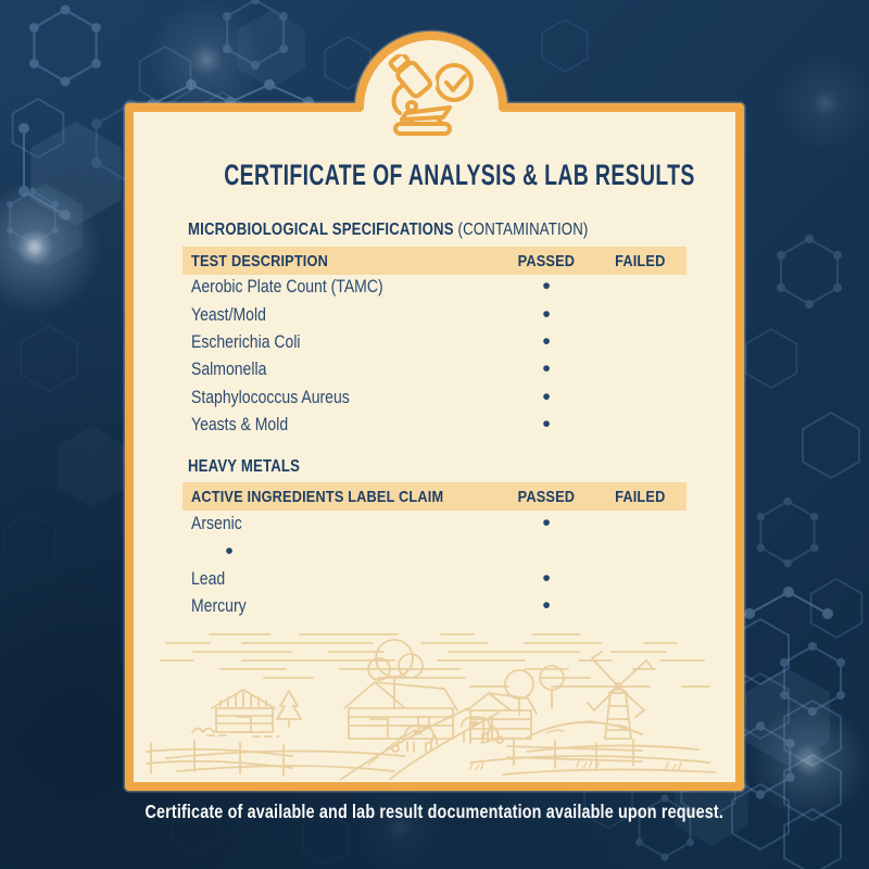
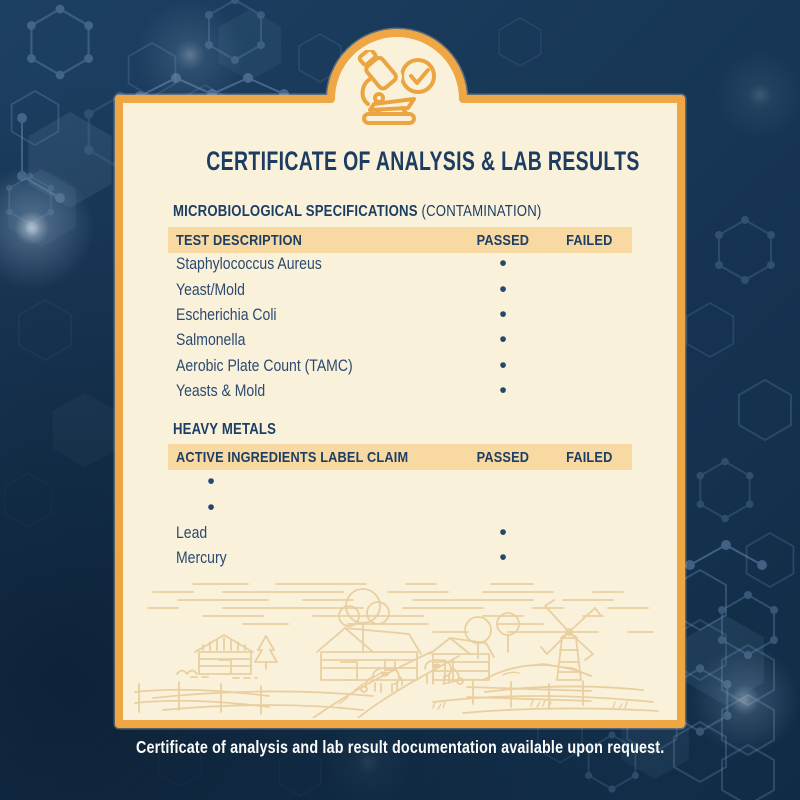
  CERTIFICATE OF ANALYSIS & LAB RESULTS
  MICROBIOLOGICAL SPECIFICATIONS (CONTAMINATION)
  TEST DESCRIPTION
  PASSED
  FAILED
- Aerobic Plate Count (TAMC)
+ Staphylococcus Aureus
  •
  Yeast/Mold
  •
  Escherichia Coli
  •
  Salmonella
  •
- Staphylococcus Aureus
+ Aerobic Plate Count (TAMC)
  •
  Yeasts & Mold
  •
  HEAVY METALS
  ACTIVE INGREDIENTS LABEL CLAIM
  PASSED
  FAILED
- Arsenic
  •
  •
  Lead
  •
  Mercury
  •
- Certificate of available and lab result documentation available upon request.
+ Certificate of analysis and lab result documentation available upon request.
